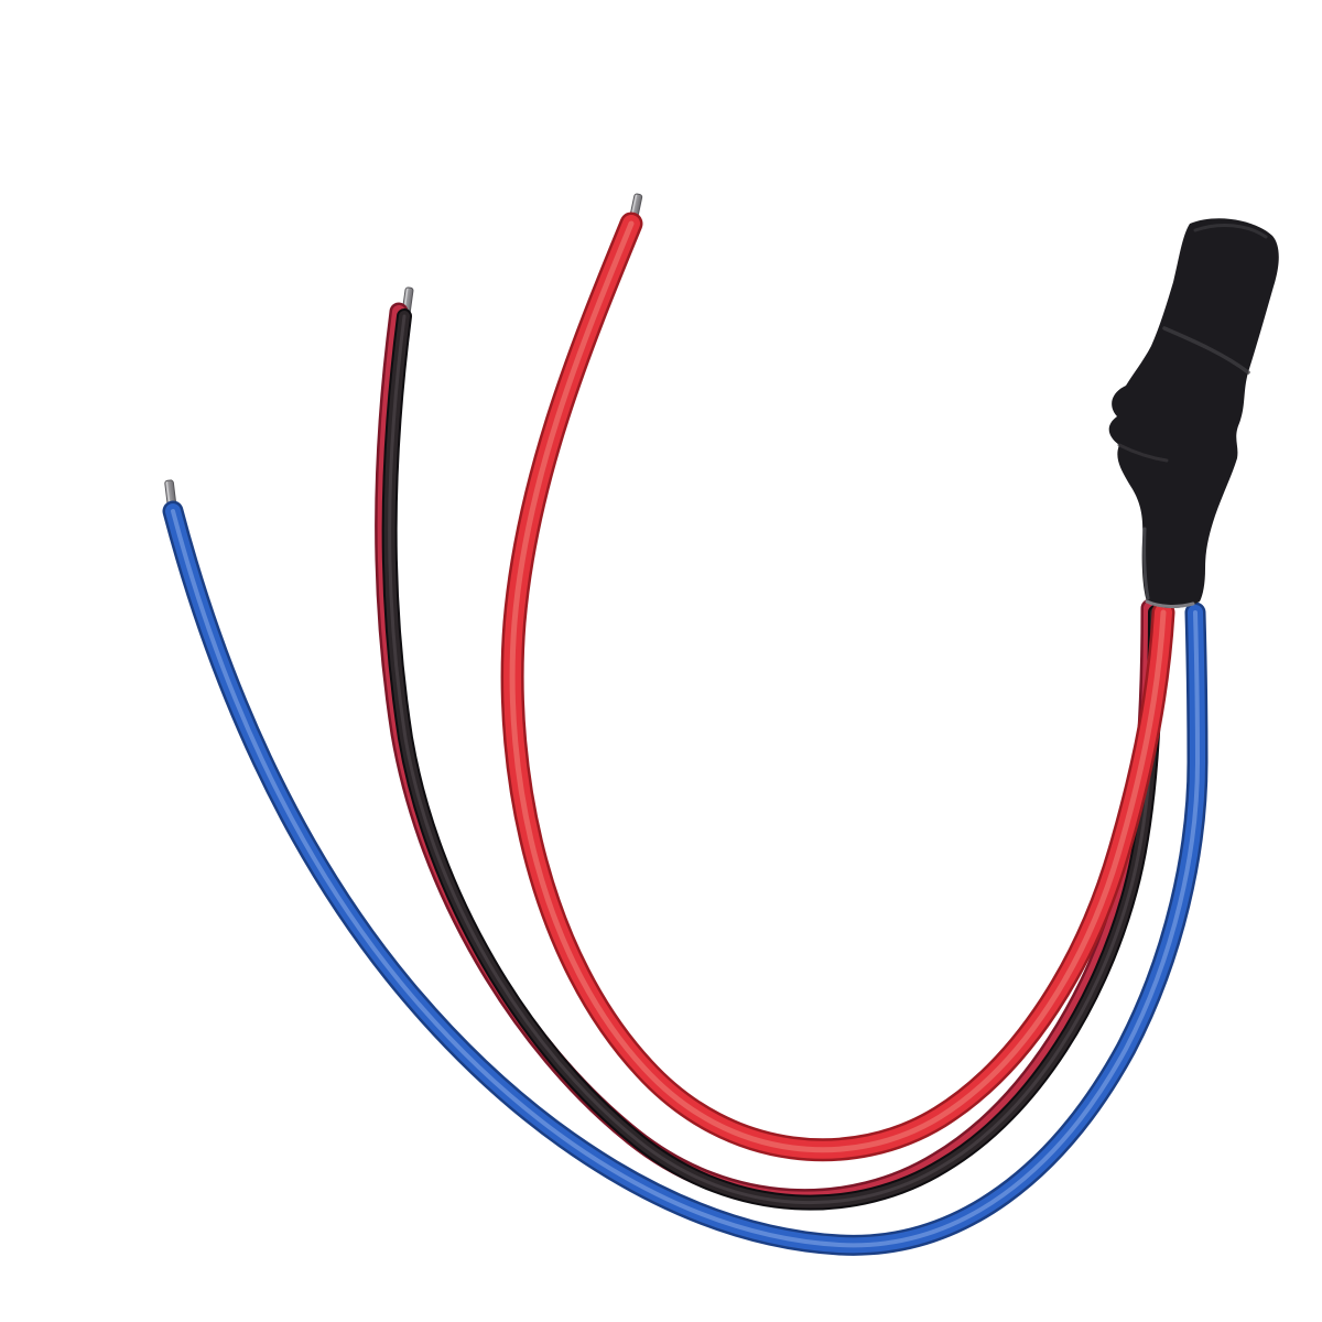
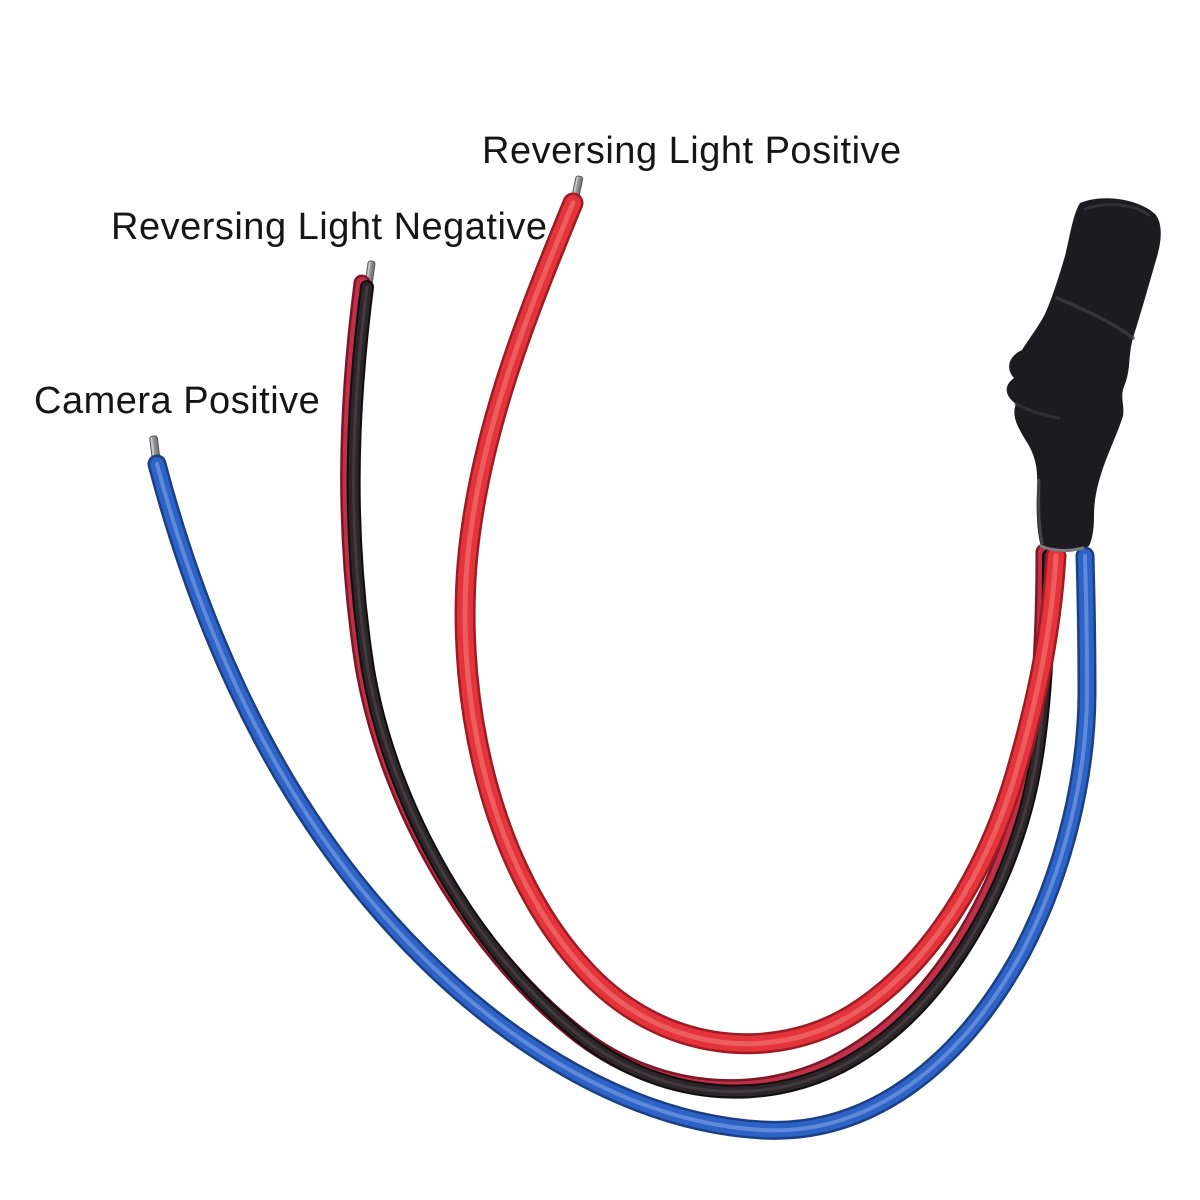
+ Reversing Light Positive
+ Reversing Light Negative
+ Camera Positive
